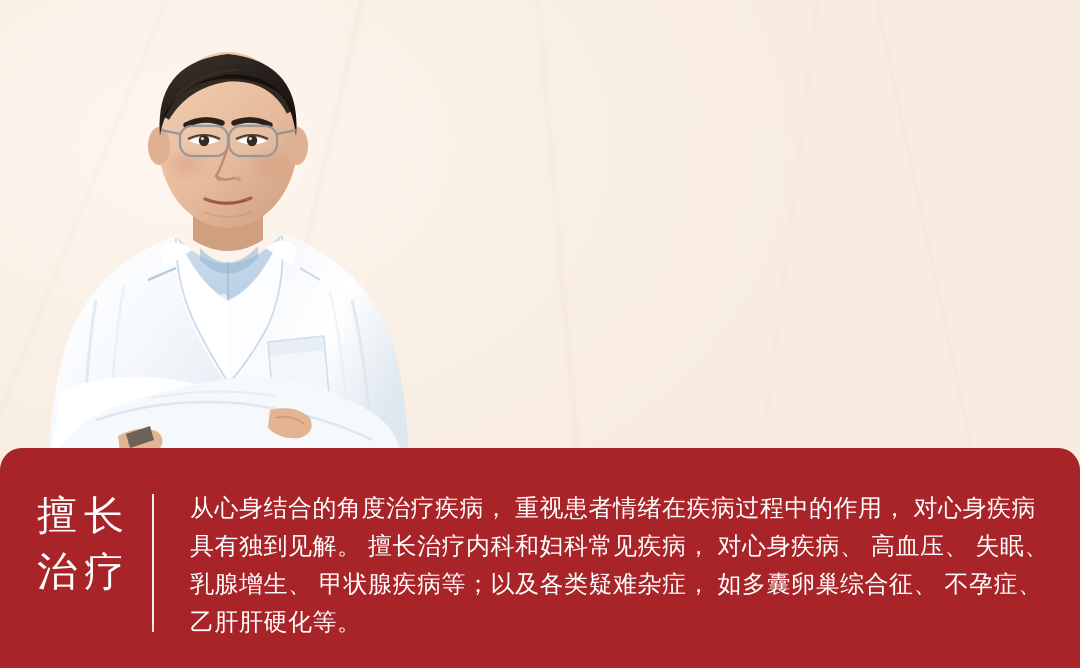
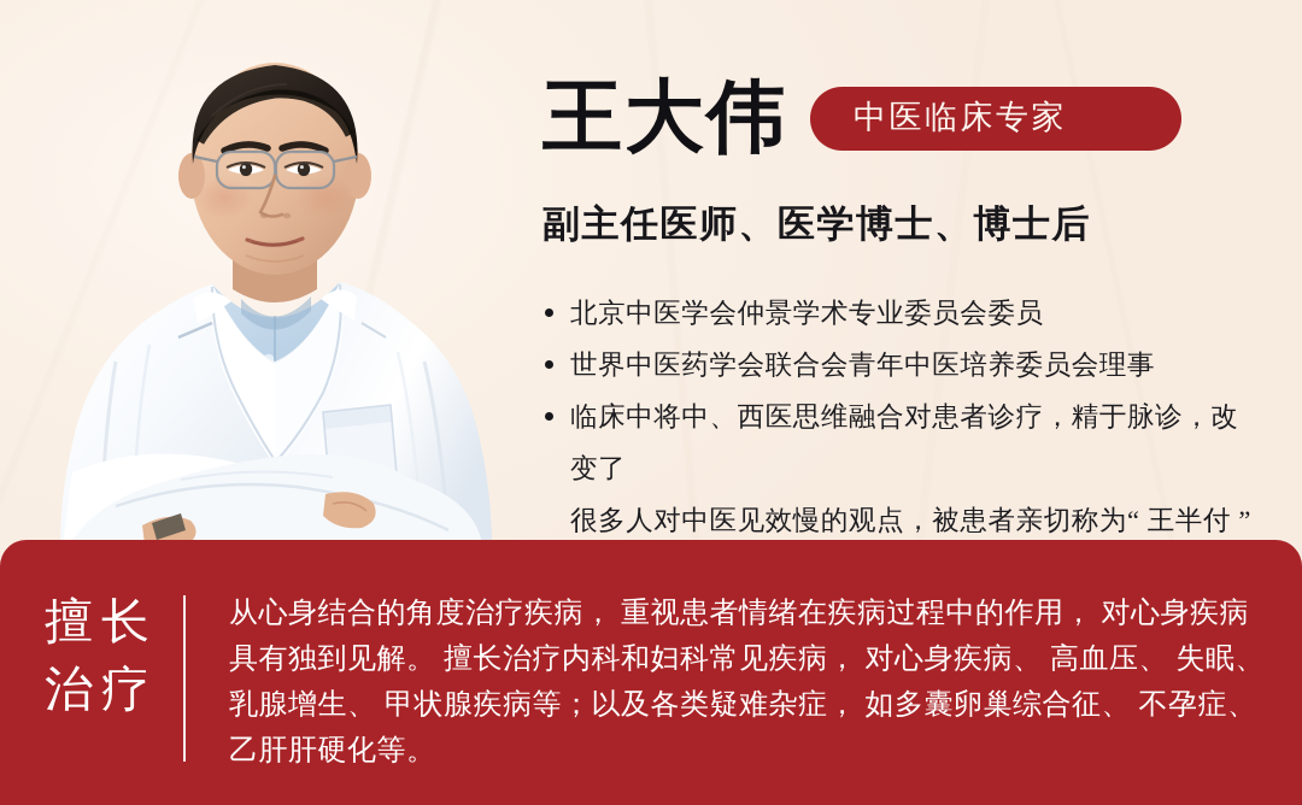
+ 王大伟
+ 中医临床专家
+ 副主任医师、医学博士、博士后
+ 北京中医学会仲景学术专业委员会委员
+ 世界中医药学会联合会青年中医培养委员会理事
+ 临床中将中、西医思维融合对患者诊疗，精于脉诊，改变了
+ 很多人对中医见效慢的观点，被患者亲切称为“ 王半付 ”
  擅长
  治疗
  从心身结合的角度治疗疾病， 重视患者情绪在疾病过程中的作用， 对心身疾病
  具有独到见解。 擅长治疗内科和妇科常见疾病， 对心身疾病、 高血压、 失眠、
  乳腺增生、 甲状腺疾病等；以及各类疑难杂症， 如多囊卵巢综合征、 不孕症、
  乙肝肝硬化等。
